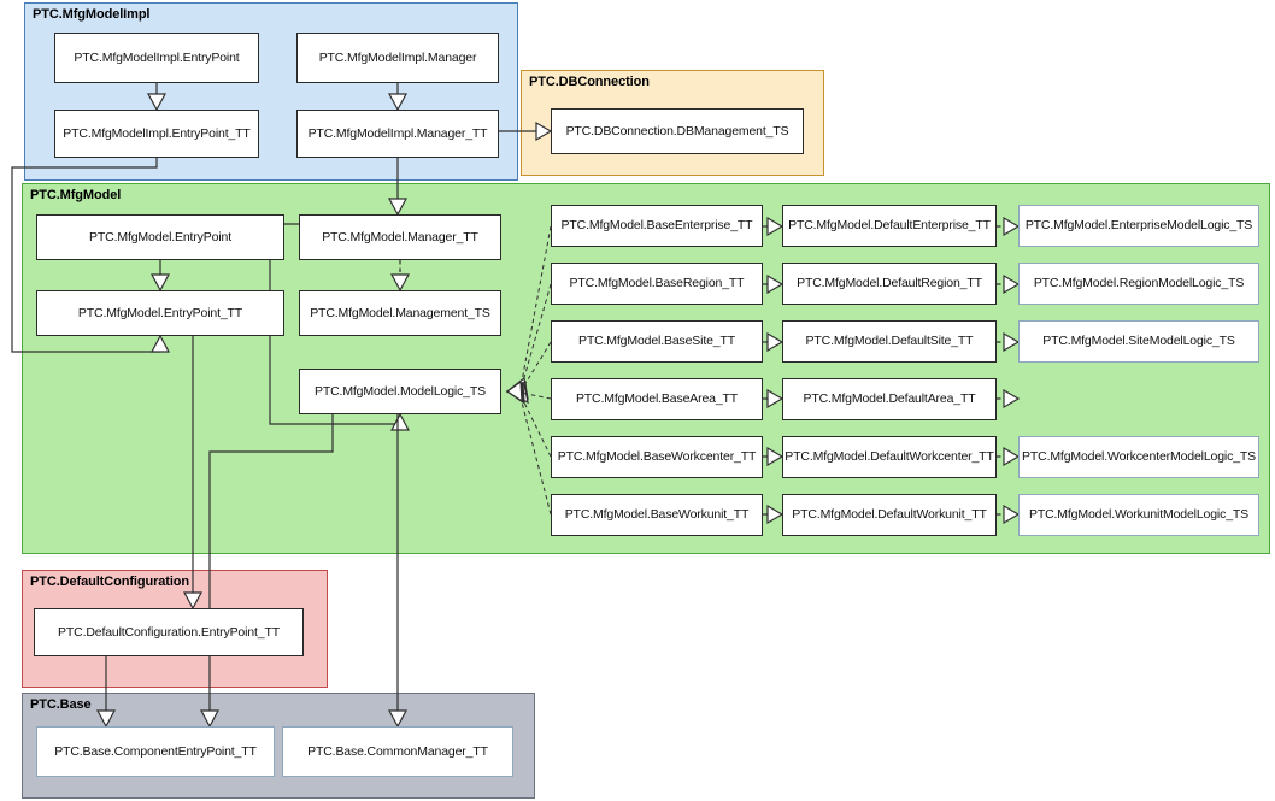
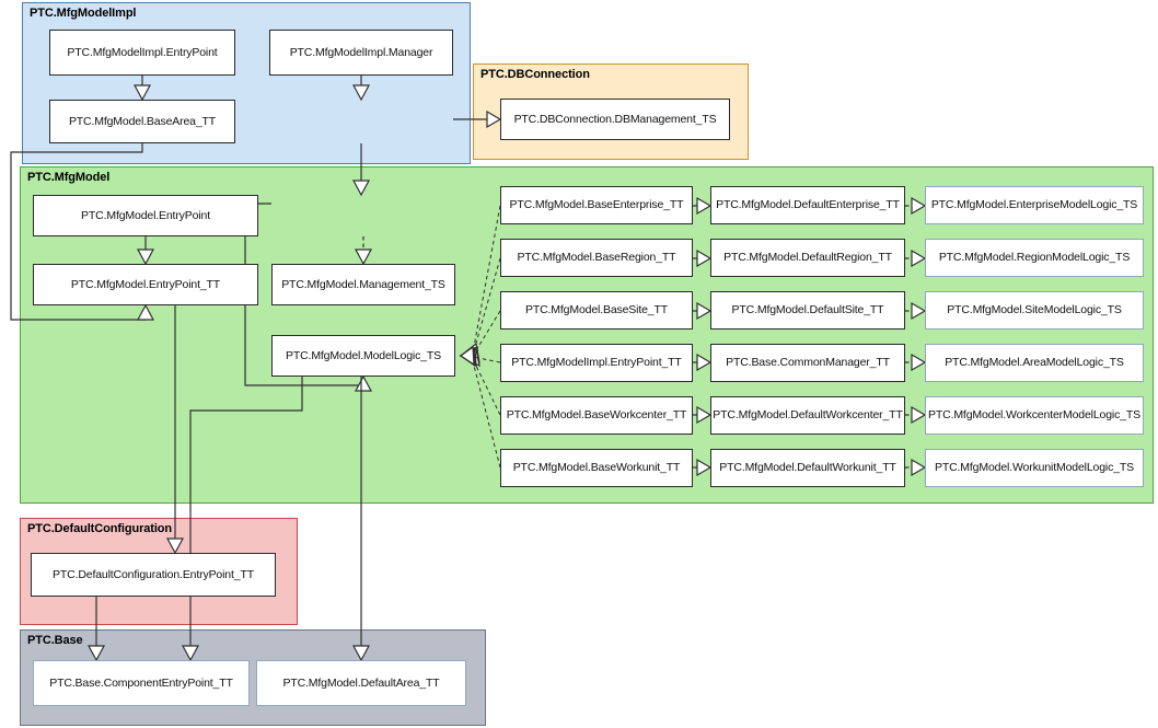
  PTC.MfgModelImpl
  PTC.MfgModel
  PTC.DBConnection
  PTC.DefaultConfiguration
  PTC.Base
  PTC.MfgModelImpl.EntryPoint
  PTC.MfgModelImpl.Manager
- PTC.MfgModelImpl.EntryPoint_TT
+ PTC.MfgModel.BaseArea_TT
- PTC.MfgModelImpl.Manager_TT
  PTC.DBConnection.DBManagement_TS
  PTC.MfgModel.EntryPoint
  PTC.MfgModel.EntryPoint_TT
- PTC.MfgModel.Manager_TT
  PTC.MfgModel.Management_TS
  PTC.MfgModel.ModelLogic_TS
  PTC.MfgModel.BaseEnterprise_TT
  PTC.MfgModel.DefaultEnterprise_TT
  PTC.MfgModel.EnterpriseModelLogic_TS
  PTC.MfgModel.BaseRegion_TT
  PTC.MfgModel.DefaultRegion_TT
  PTC.MfgModel.RegionModelLogic_TS
  PTC.MfgModel.BaseSite_TT
  PTC.MfgModel.DefaultSite_TT
  PTC.MfgModel.SiteModelLogic_TS
- PTC.MfgModel.BaseArea_TT
+ PTC.MfgModelImpl.EntryPoint_TT
- PTC.MfgModel.DefaultArea_TT
+ PTC.Base.CommonManager_TT
+ PTC.MfgModel.AreaModelLogic_TS
  PTC.MfgModel.BaseWorkcenter_TT
  PTC.MfgModel.DefaultWorkcenter_TT
  PTC.MfgModel.WorkcenterModelLogic_TS
  PTC.MfgModel.BaseWorkunit_TT
  PTC.MfgModel.DefaultWorkunit_TT
  PTC.MfgModel.WorkunitModelLogic_TS
  PTC.DefaultConfiguration.EntryPoint_TT
  PTC.Base.ComponentEntryPoint_TT
- PTC.Base.CommonManager_TT
+ PTC.MfgModel.DefaultArea_TT
